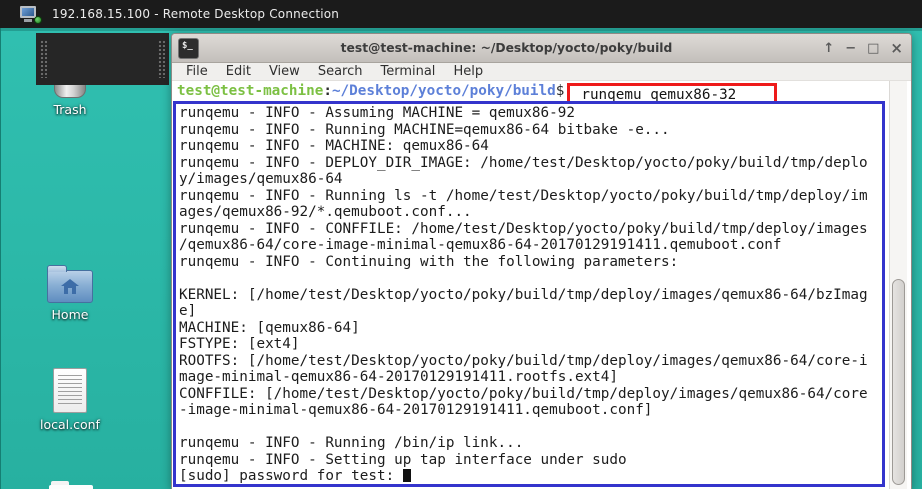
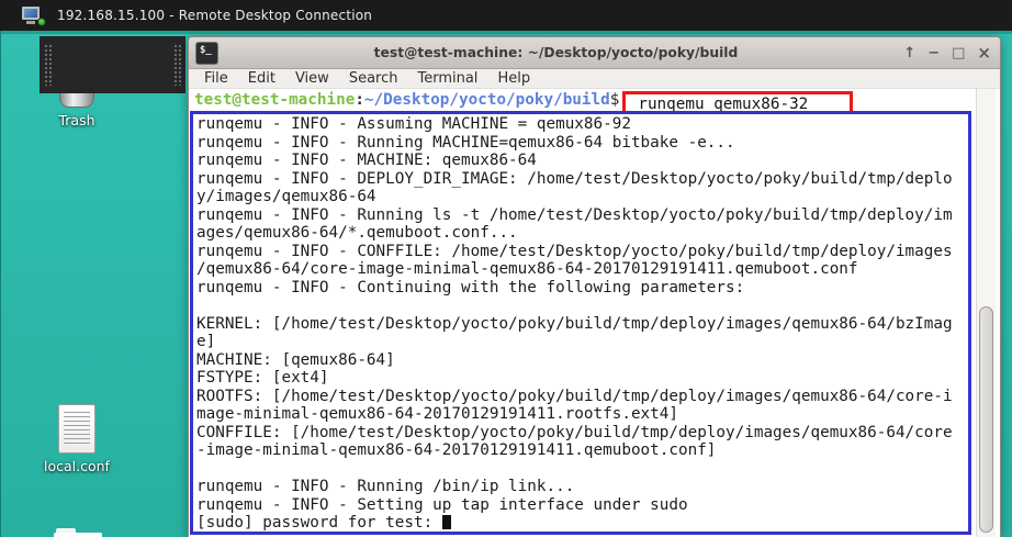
  192.168.15.100 - Remote Desktop Connection
  Trash
- Home
  local.conf
  $_
  test@test-machine: ~/Desktop/yocto/poky/build
  ↑
  −
  □
  ×
  File
  Edit
  View
  Search
  Terminal
  Help
  test@test-machine:~/Desktop/yocto/poky/build$ runqemu qemux86-32
  runqemu - INFO - Assuming MACHINE = qemux86-92
  runqemu - INFO - Running MACHINE=qemux86-64 bitbake -e...
  runqemu - INFO - MACHINE: qemux86-64
  runqemu - INFO - DEPLOY_DIR_IMAGE: /home/test/Desktop/yocto/poky/build/tmp/deplo
  y/images/qemux86-64
  runqemu - INFO - Running ls -t /home/test/Desktop/yocto/poky/build/tmp/deploy/im
- ages/qemux86-92/*.qemuboot.conf...
+ ages/qemux86-64/*.qemuboot.conf...
  runqemu - INFO - CONFFILE: /home/test/Desktop/yocto/poky/build/tmp/deploy/images
  /qemux86-64/core-image-minimal-qemux86-64-20170129191411.qemuboot.conf
  runqemu - INFO - Continuing with the following parameters:
  KERNEL: [/home/test/Desktop/yocto/poky/build/tmp/deploy/images/qemux86-64/bzImag
  e]
  MACHINE: [qemux86-64]
  FSTYPE: [ext4]
  ROOTFS: [/home/test/Desktop/yocto/poky/build/tmp/deploy/images/qemux86-64/core-i
  mage-minimal-qemux86-64-20170129191411.rootfs.ext4]
  CONFFILE: [/home/test/Desktop/yocto/poky/build/tmp/deploy/images/qemux86-64/core
  -image-minimal-qemux86-64-20170129191411.qemuboot.conf]
  runqemu - INFO - Running /bin/ip link...
  runqemu - INFO - Setting up tap interface under sudo
  [sudo] password for test:
